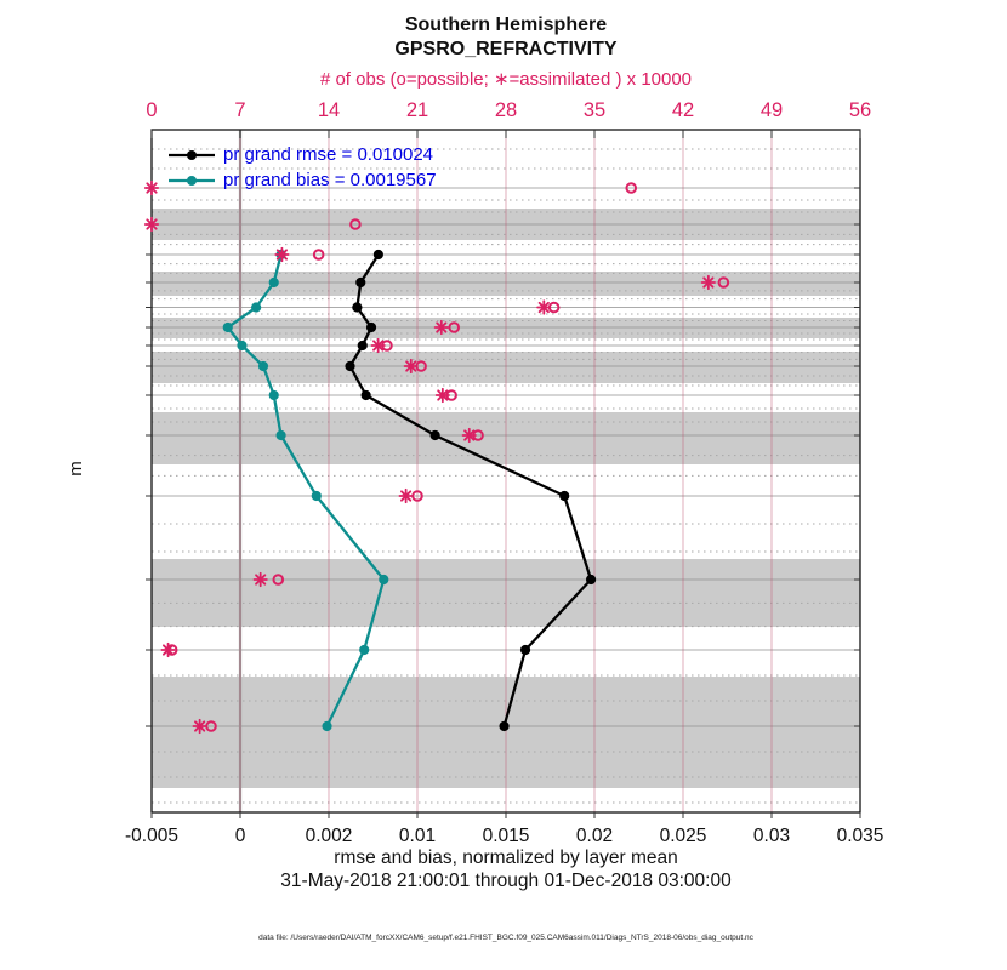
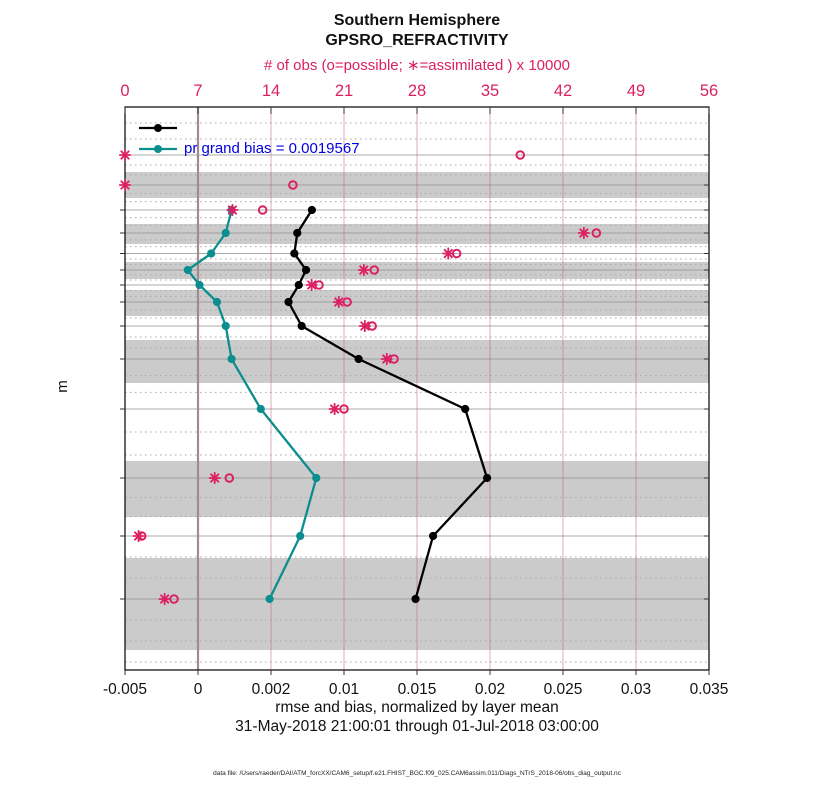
  Southern Hemisphere
  GPSRO_REFRACTIVITY
  # of obs (o=possible; ∗=assimilated ) x 10000
  0
  7
  14
  21
  28
  35
  42
  49
  56
  -0.005
  0
  0.002
  0.01
  0.015
  0.02
  0.025
  0.03
  0.035
- pr grand rmse = 0.010024
  pr grand bias = 0.0019567
  rmse and bias, normalized by layer mean
- 31-May-2018 21:00:01 through 01-Dec-2018 03:00:00
+ 31-May-2018 21:00:01 through 01-Jul-2018 03:00:00
